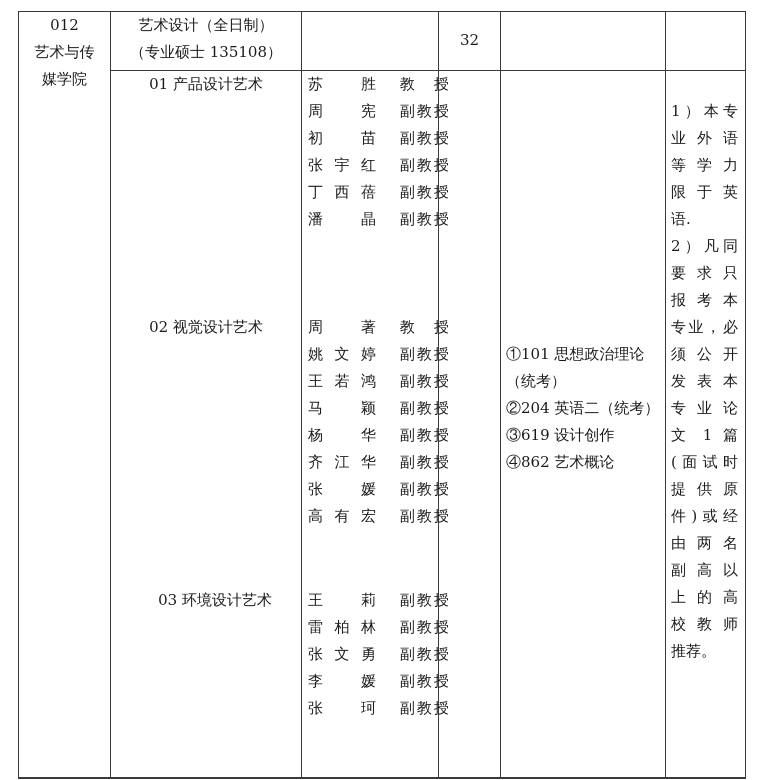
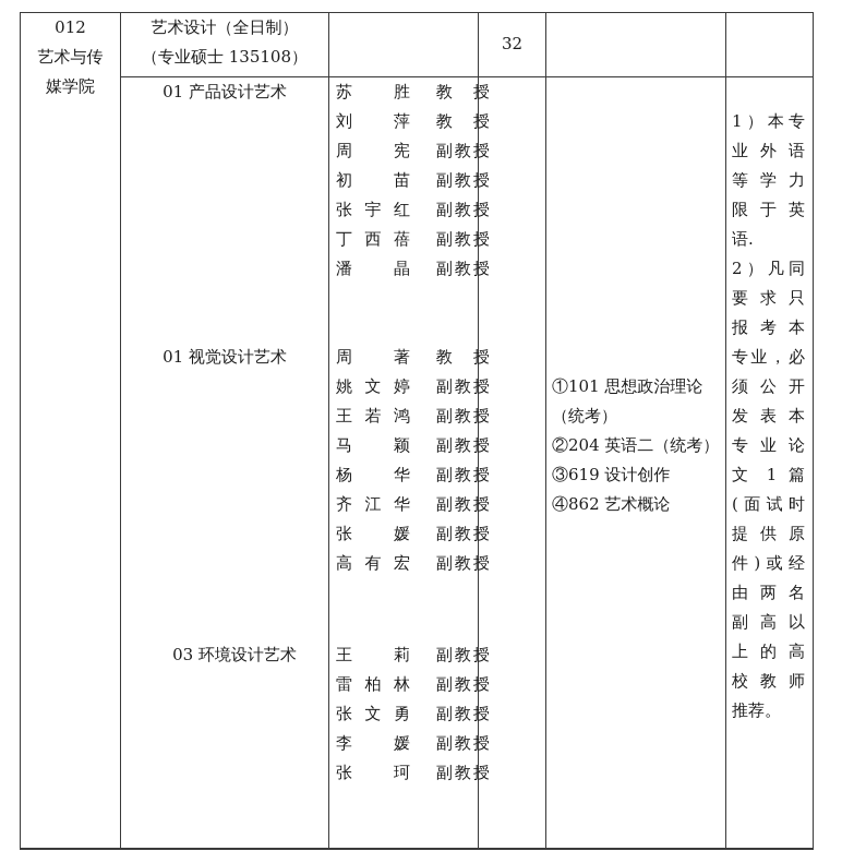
  012
  艺术与传
  媒学院
  艺术设计（全日制）
  （专业硕士 135108）
  32
  01 产品设计艺术
- 02 视觉设计艺术
+ 01 视觉设计艺术
  03 环境设计艺术
  苏 胜 教 授
+ 刘 萍 教 授
  周 宪 副教授
  初 苗 副教授
  张宇红 副教授
  丁西蓓 副教授
  潘 晶 副教授
  周 著 教 授
  姚文婷 副教授
  王若鸿 副教授
  马 颖 副教授
  杨 华 副教授
  齐江华 副教授
  张 媛 副教授
  高有宏 副教授
  王 莉 副教授
  雷柏林 副教授
  张文勇 副教授
  李 媛 副教授
  张 珂 副教授
  ①101 思想政治理论
  （统考）
  ②204 英语二（统考）
  ③619 设计创作
  ④862 艺术概论
  1）本专
  业外语
  等学力
  限于英
  语.
  2）凡同
  要求只
  报考本
  专业，必
  须公开
  发表本
  专业论
  文 1 篇
  (面试时
  提供原
  件)或经
  由两名
  副高以
  上的高
  校教师
  推荐。
